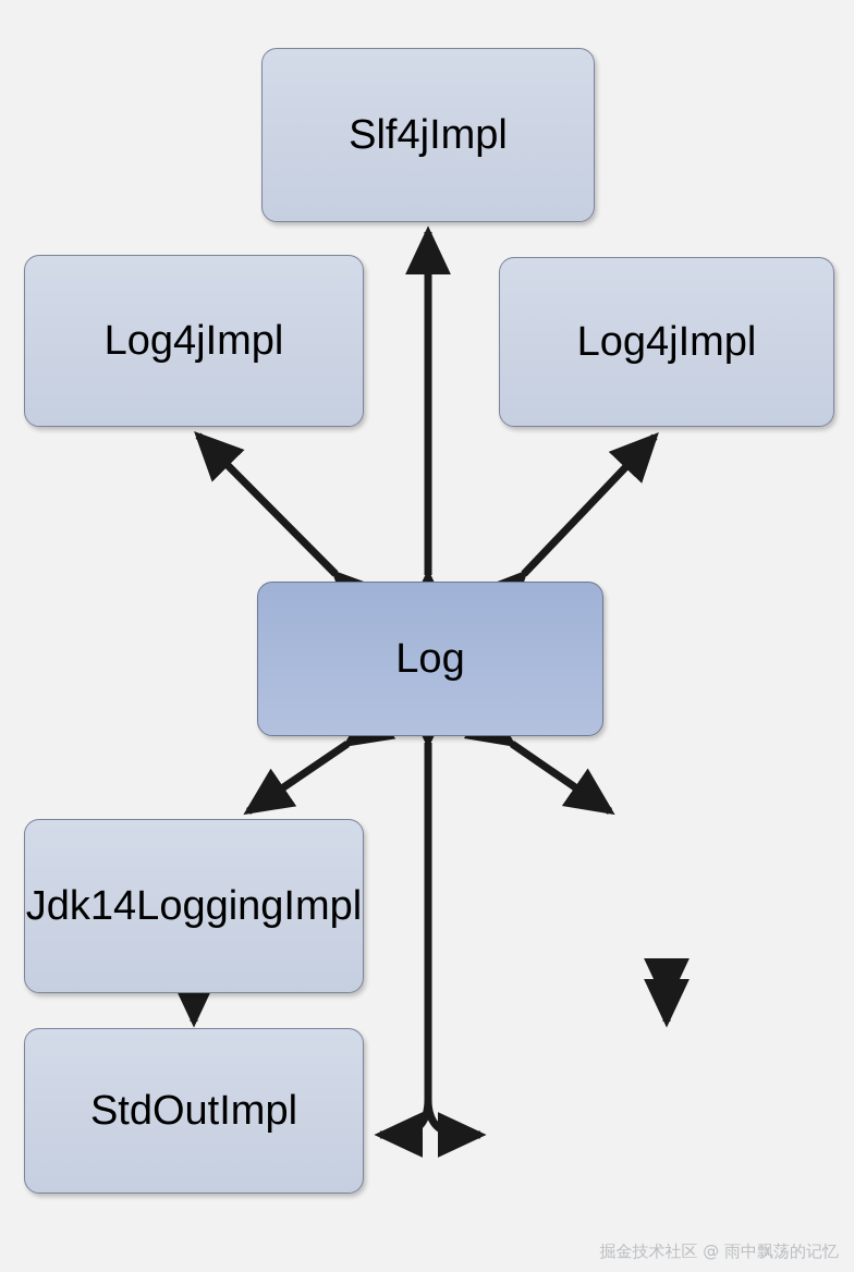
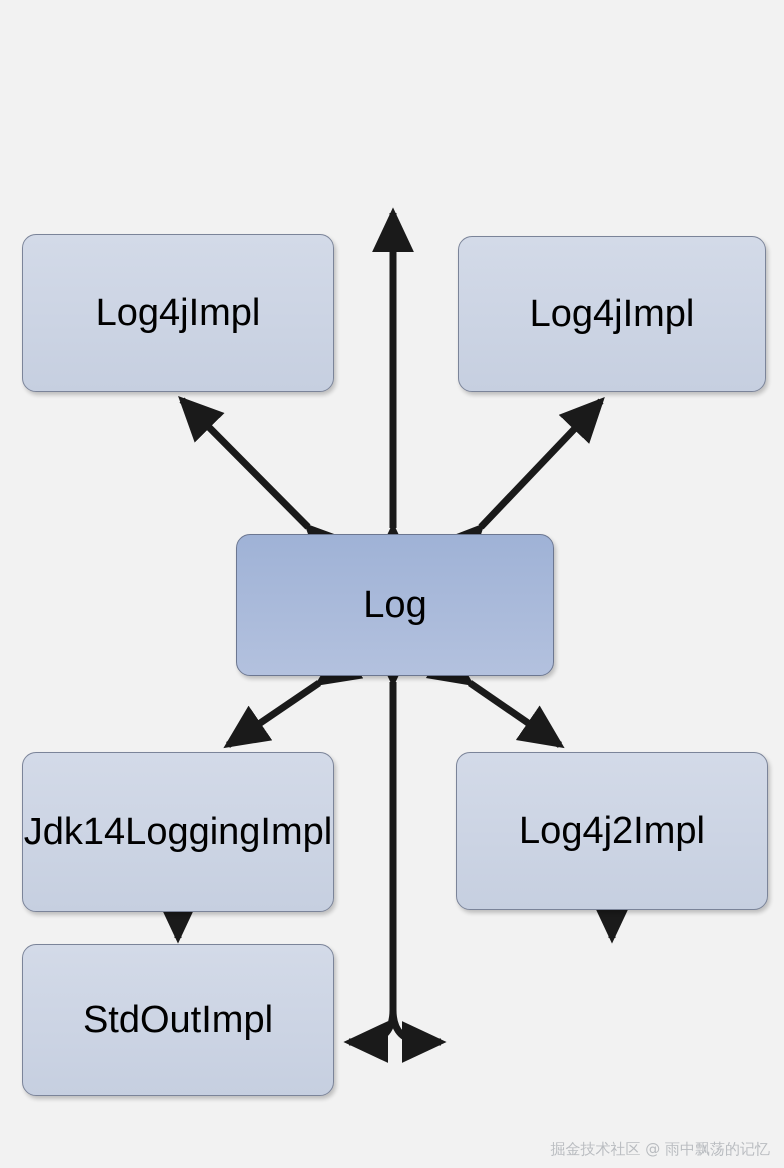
- Slf4jImpl
  Log4jImpl
  Log4jImpl
  Log
  Jdk14LoggingImpl
+ Log4j2Impl
  StdOutImpl
  掘金技术社区 @ 雨中飘荡的记忆
